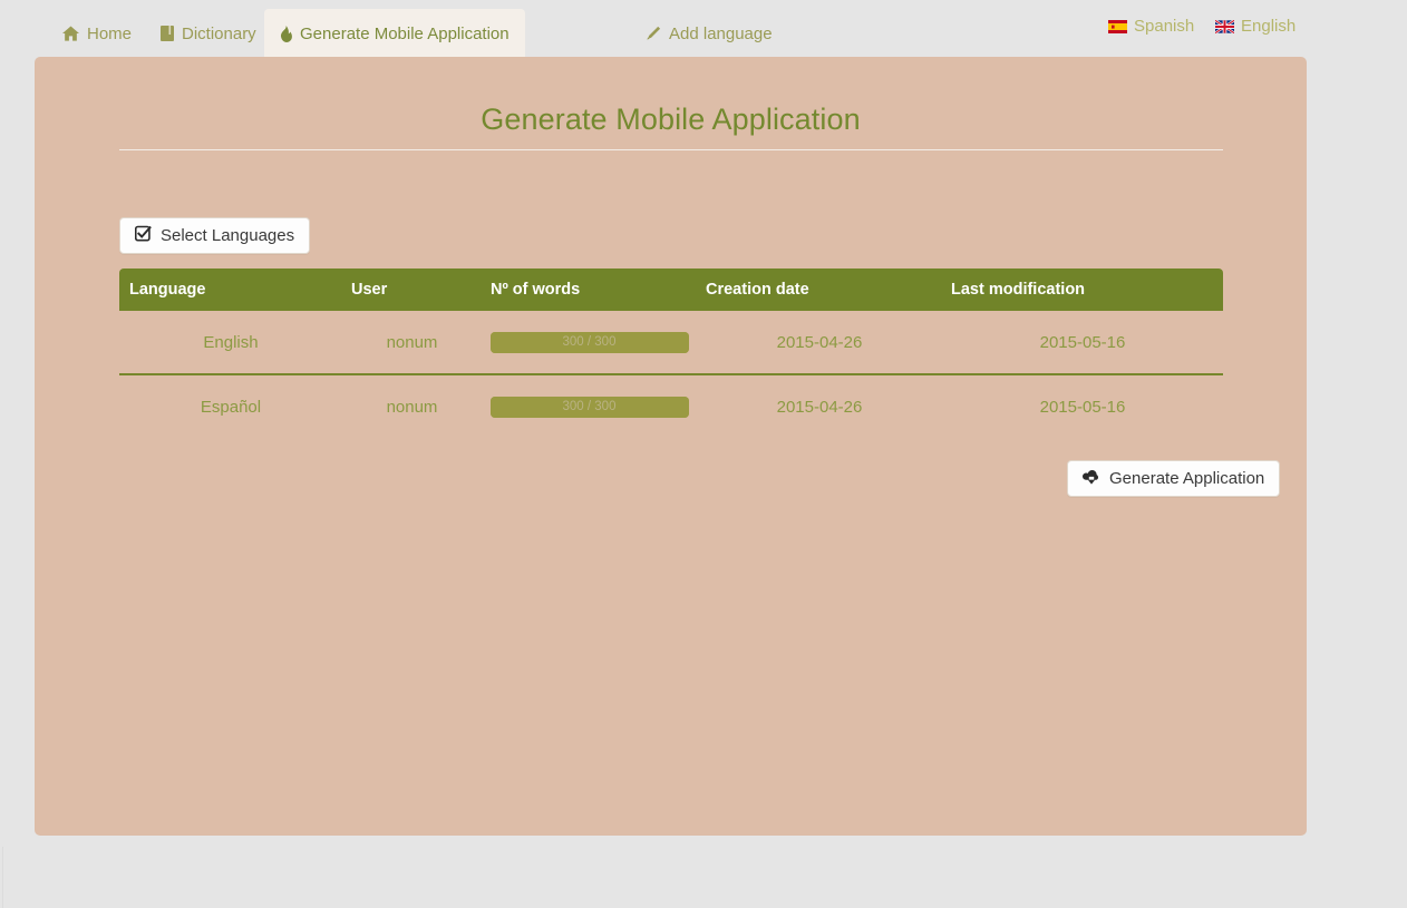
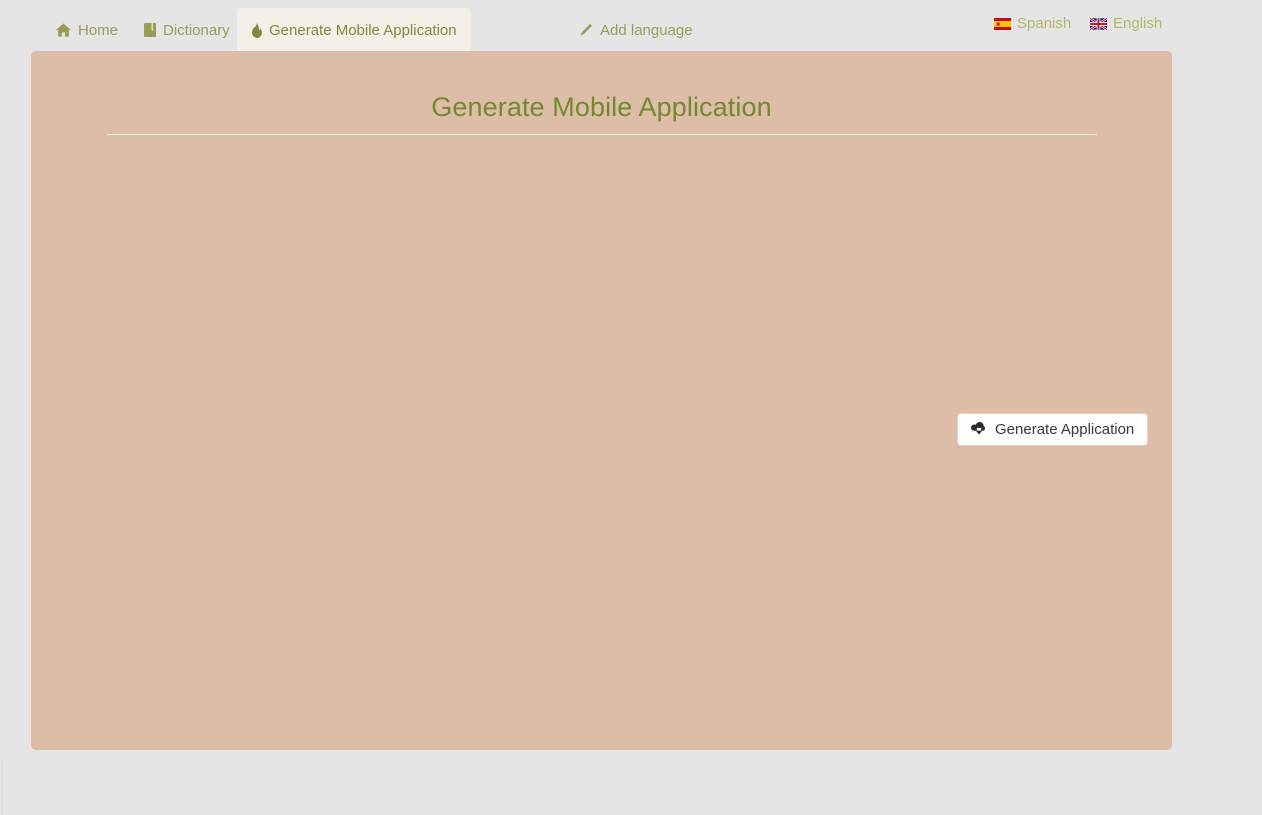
  Home
  Dictionary
  Generate Mobile Application
  Add language
  Spanish
  English
  Generate Mobile Application
- Select Languages
- Language	User	Nº of words	Creation date	Last modification
- English	nonum	300 / 300	2015-04-26	2015-05-16
- Español	nonum	300 / 300	2015-04-26	2015-05-16
  Generate Application
